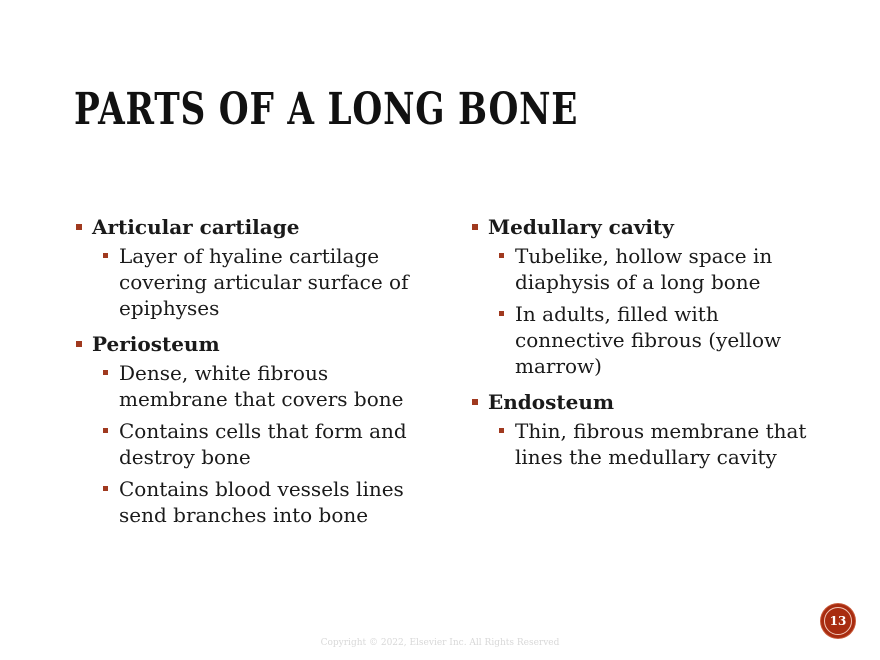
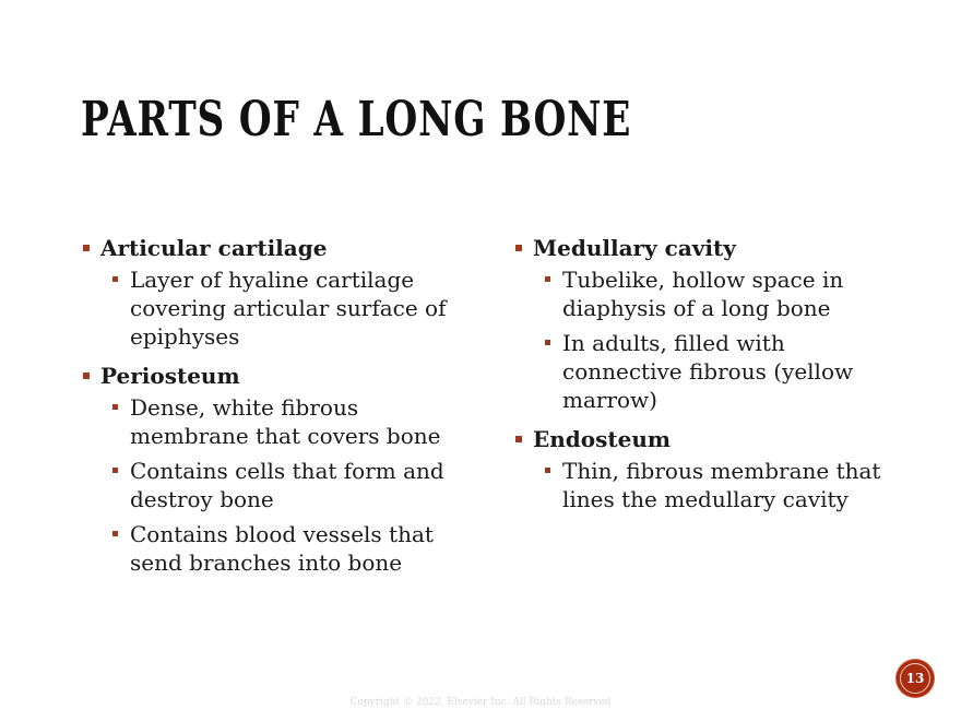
  PARTS OF A LONG BONE
  Articular cartilage
  Layer of hyaline cartilage covering articular surface of epiphyses
  Periosteum
  Dense, white fibrous membrane that covers bone
  Contains cells that form and destroy bone
- Contains blood vessels lines send branches into bone
+ Contains blood vessels that send branches into bone
  Medullary cavity
  Tubelike, hollow space in diaphysis of a long bone
  In adults, filled with connective fibrous (yellow marrow)
  Endosteum
  Thin, fibrous membrane that lines the medullary cavity
  Copyright © 2022, Elsevier Inc. All Rights Reserved
  13
